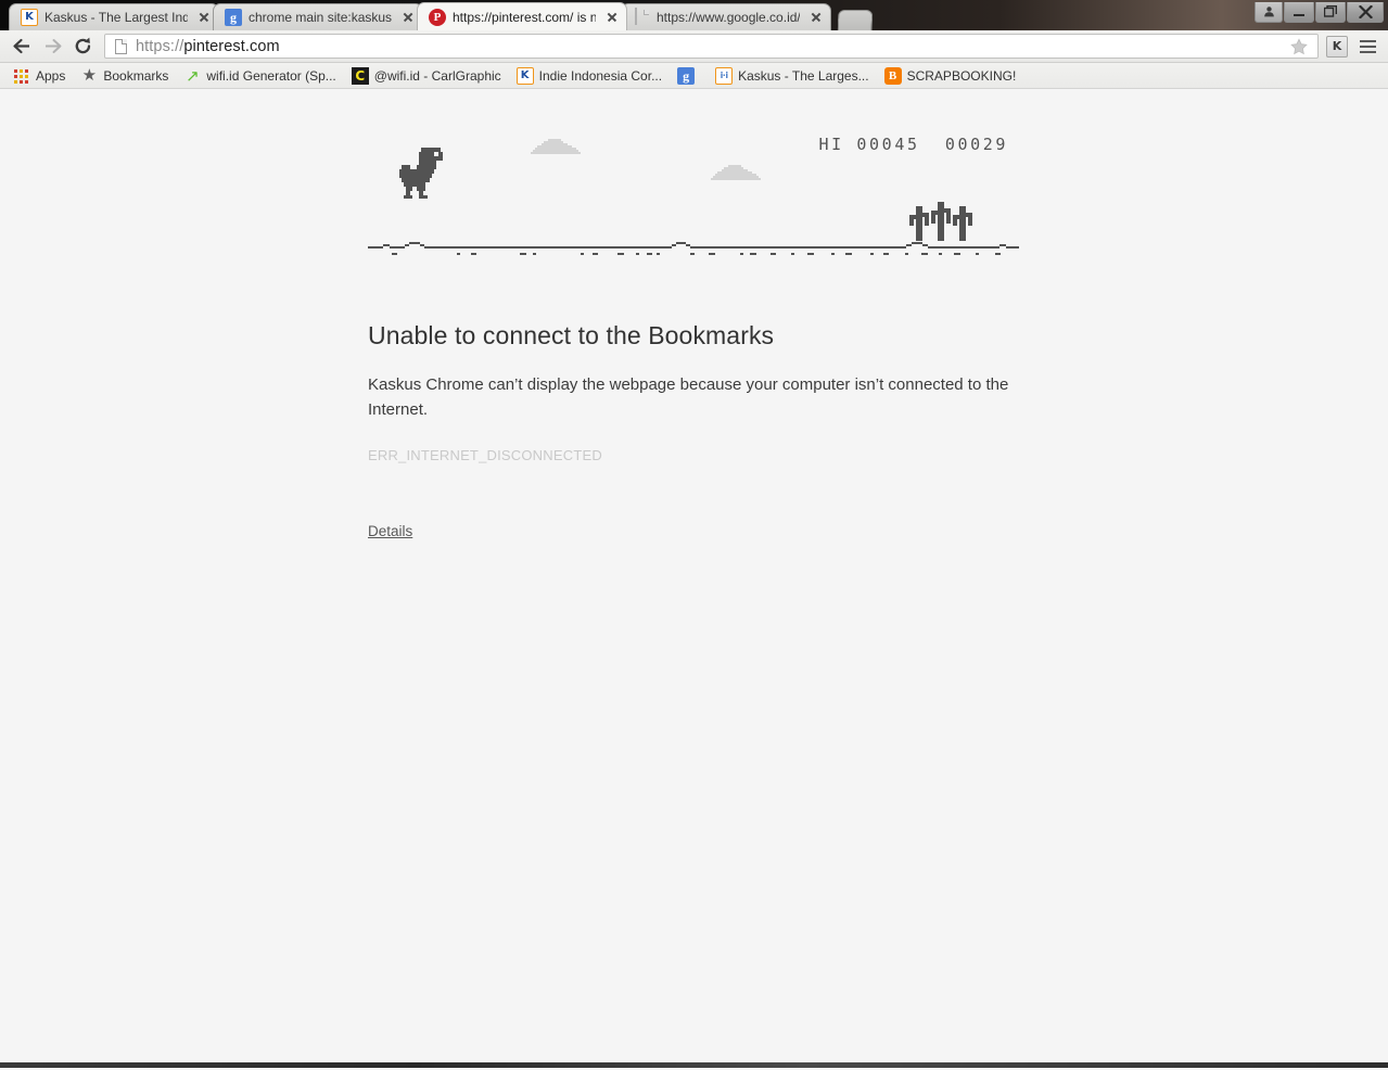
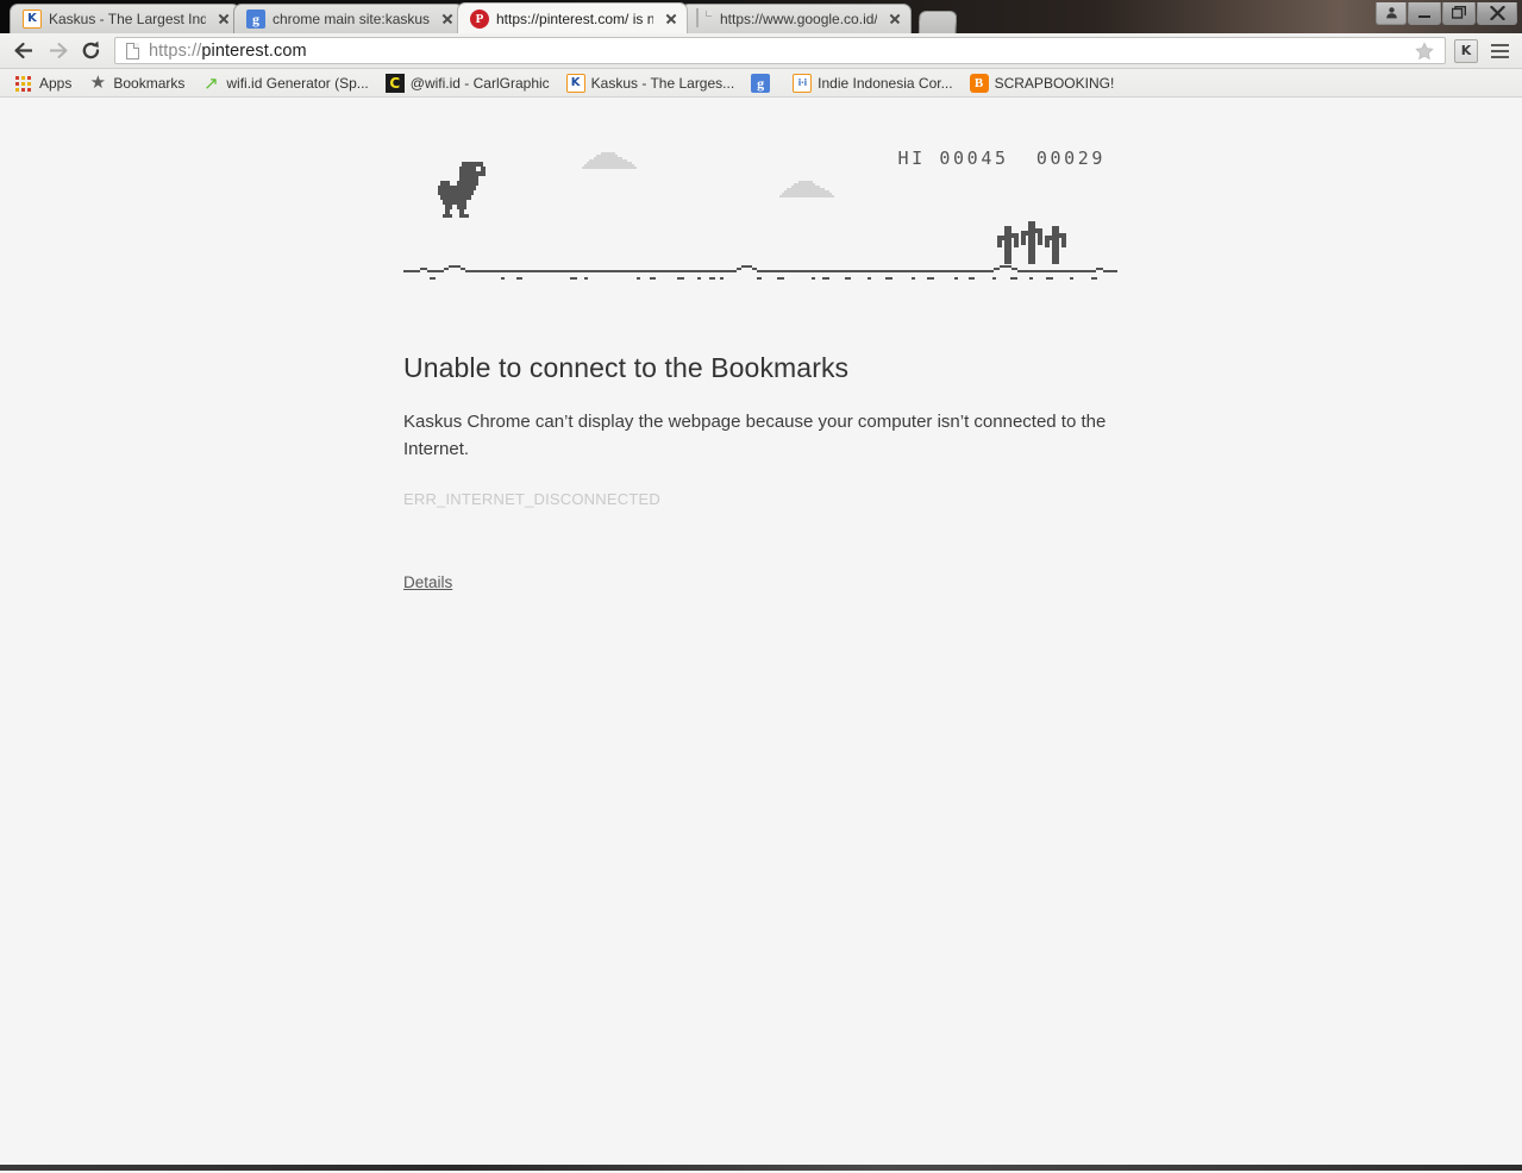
  K
  Kaskus - The Largest Ind
  g
  chrome main site:kaskus
  P
  https://pinterest.com/ is n
  https://www.google.co.id/
  https://pinterest.com
  K
  Apps
  ★
  Bookmarks
  ↗
  wifi.id Generator (Sp...
  C
  @wifi.id - CarlGraphic
  K
- Indie Indonesia Cor...
+ Kaskus - The Larges...
  g
  i·i
- Kaskus - The Larges...
+ Indie Indonesia Cor...
  B
  SCRAPBOOKING!
  HI 00045 00029
  Unable to connect to the Bookmarks
  Kaskus Chrome can’t display the webpage because your computer isn’t connected to the Internet.
  ERR_INTERNET_DISCONNECTED
  Details
